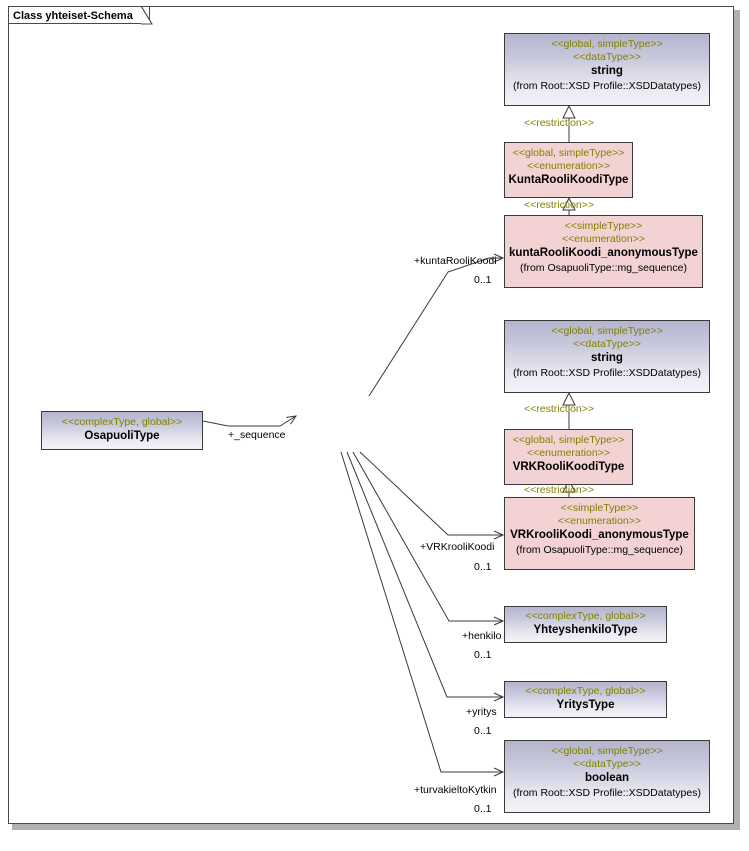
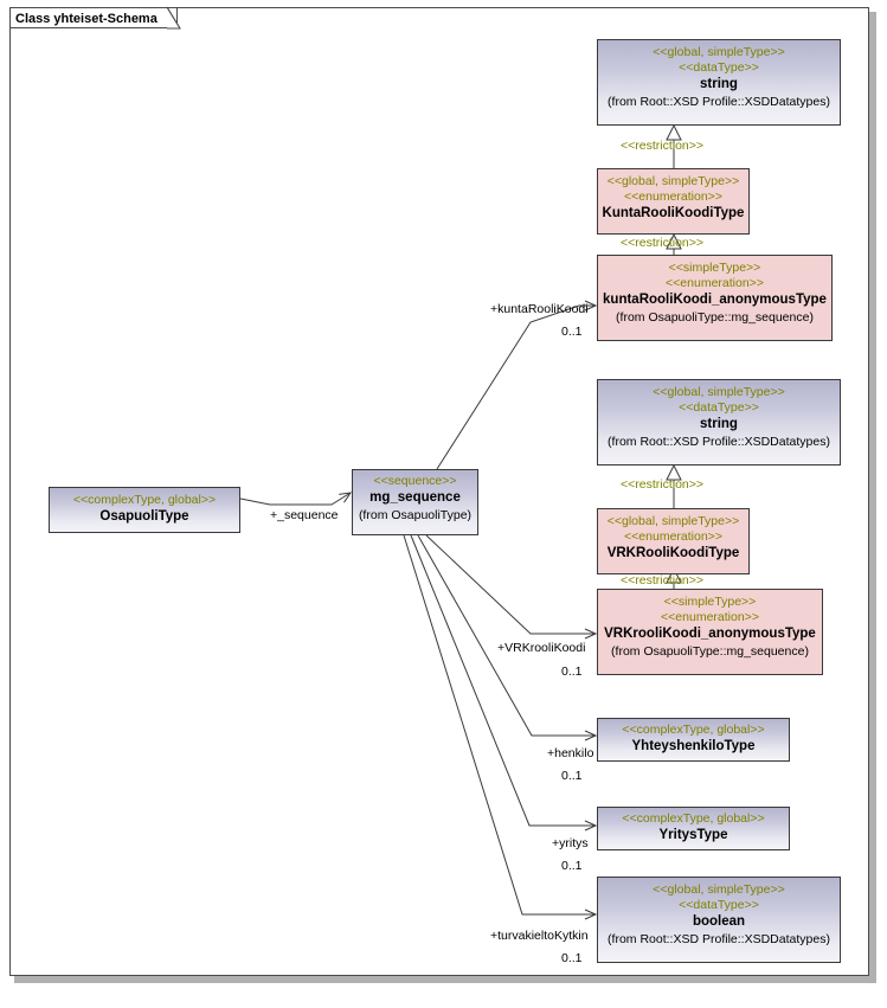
  Class yhteiset-Schema
  <<restriction>>
  <<restriction>>
  <<restriction>>
  <<restriction>>
  +_sequence
  +kuntaRooliKoodi
  0..1
  +VRKrooliKoodi
  0..1
  +henkilo
  0..1
  +yritys
  0..1
  +turvakieltoKytkin
  0..1
  <<global, simpleType>>
  <<dataType>>
  string
  (from Root::XSD Profile::XSDDatatypes)
  <<global, simpleType>>
  <<enumeration>>
  KuntaRooliKoodiType
  <<simpleType>>
  <<enumeration>>
  kuntaRooliKoodi_anonymousType
  (from OsapuoliType::mg_sequence)
  <<global, simpleType>>
  <<dataType>>
  string
  (from Root::XSD Profile::XSDDatatypes)
  <<global, simpleType>>
  <<enumeration>>
  VRKRooliKoodiType
  <<simpleType>>
  <<enumeration>>
  VRKrooliKoodi_anonymousType
  (from OsapuoliType::mg_sequence)
  <<complexType, global>>
  OsapuoliType
+ <<sequence>>
+ mg_sequence
+ (from OsapuoliType)
  <<complexType, global>>
  YhteyshenkiloType
  <<complexType, global>>
  YritysType
  <<global, simpleType>>
  <<dataType>>
  boolean
  (from Root::XSD Profile::XSDDatatypes)
